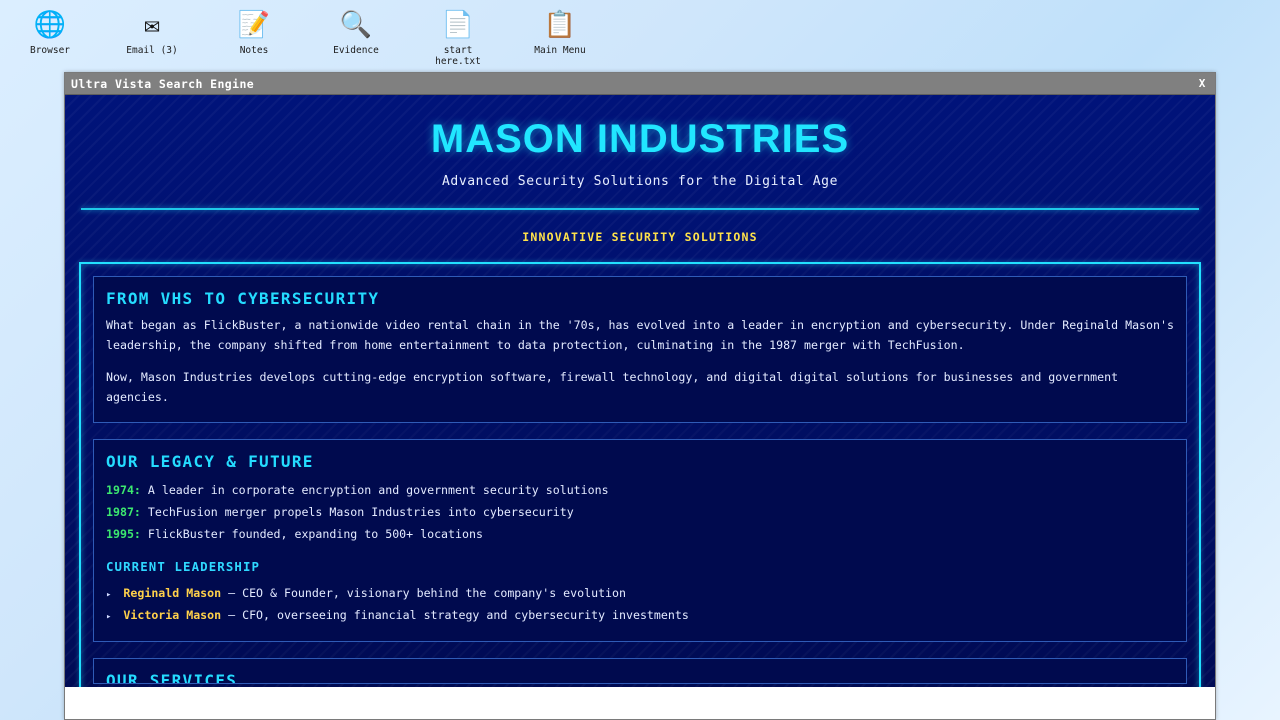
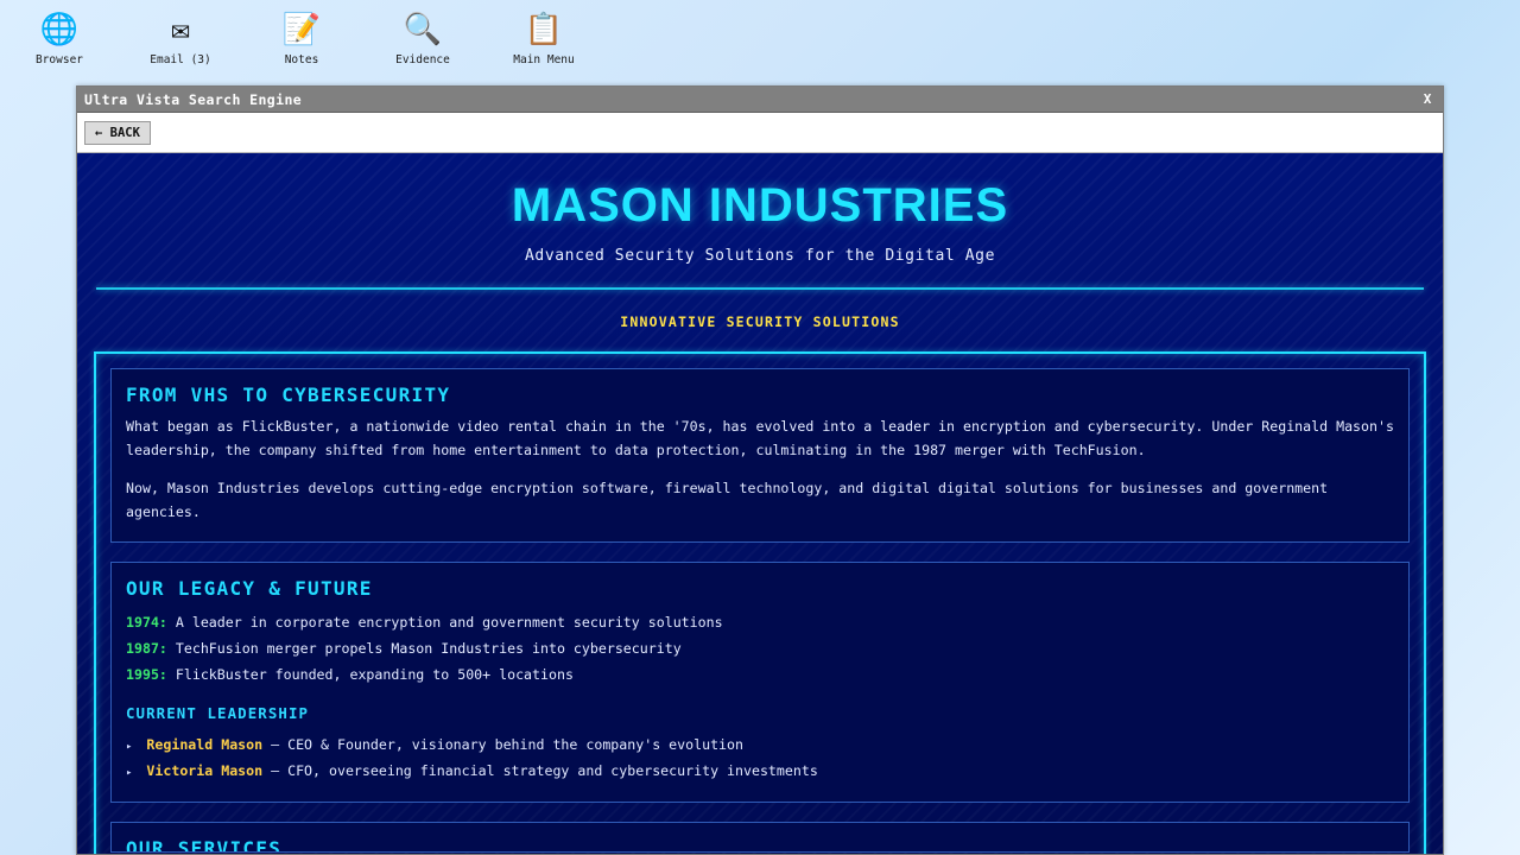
  🌐
  Browser
  ✉
  Email (3)
  📝
  Notes
  🔍
  Evidence
- 📄
- start
- here.txt
  📋
  Main Menu
  Ultra Vista Search Engine
  X
+ ← BACK
  MASON INDUSTRIES
  Advanced Security Solutions for the Digital Age
  INNOVATIVE SECURITY SOLUTIONS
  FROM VHS TO CYBERSECURITY
  What began as FlickBuster, a nationwide video rental chain in the '70s, has evolved into a leader in encryption and cybersecurity. Under Reginald Mason's leadership, the company shifted from home entertainment to data protection, culminating in the 1987 merger with TechFusion.
  Now, Mason Industries develops cutting-edge encryption software, firewall technology, and digital digital solutions for businesses and government agencies.
  OUR LEGACY & FUTURE
  1974: A leader in corporate encryption and government security solutions
  1987: TechFusion merger propels Mason Industries into cybersecurity
  1995: FlickBuster founded, expanding to 500+ locations
  CURRENT LEADERSHIP
  ▸ Reginald Mason – CEO & Founder, visionary behind the company's evolution
  ▸ Victoria Mason – CFO, overseeing financial strategy and cybersecurity investments
  OUR SERVICES
